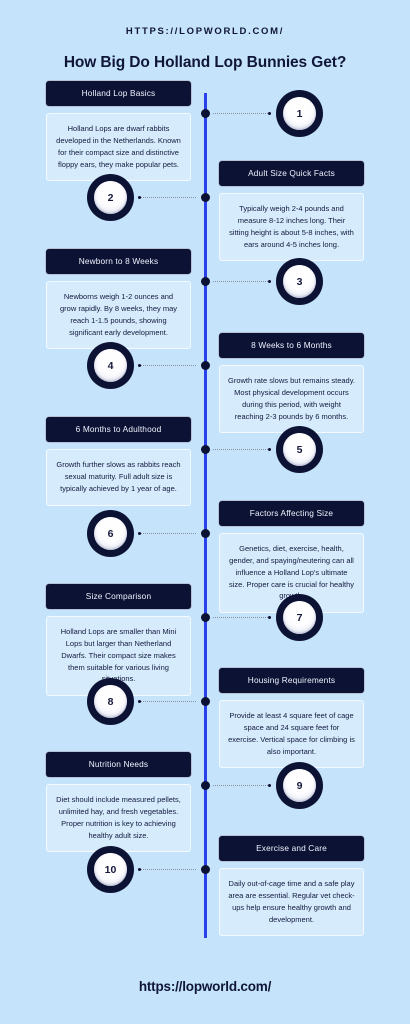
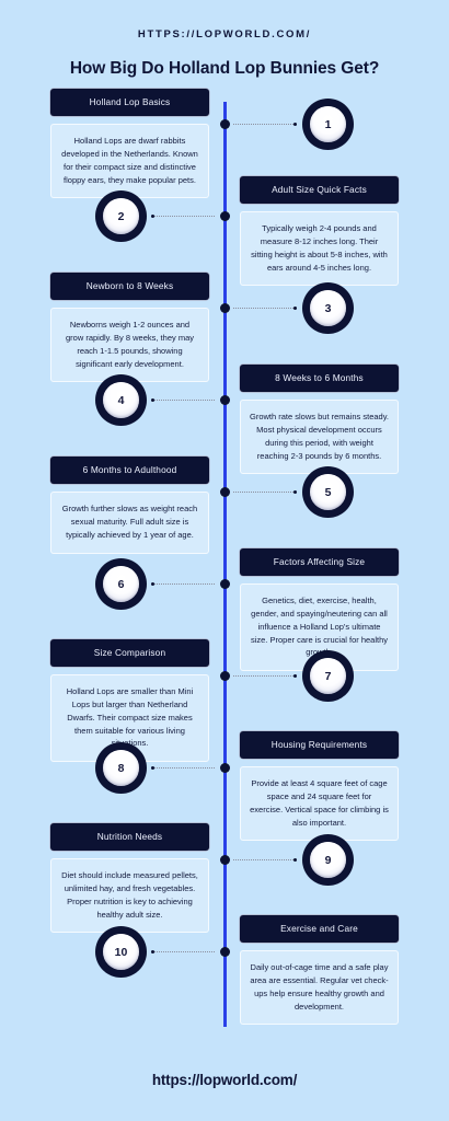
  HTTPS://LOPWORLD.COM/
  How Big Do Holland Lop Bunnies Get?
  Holland Lop Basics
  Holland Lops are dwarf rabbits developed in the Netherlands. Known for their compact size and distinctive floppy ears, they make popular pets.
  1
  Adult Size Quick Facts
  Typically weigh 2-4 pounds and measure 8-12 inches long. Their sitting height is about 5-8 inches, with ears around 4-5 inches long.
  2
  Newborn to 8 Weeks
  Newborns weigh 1-2 ounces and grow rapidly. By 8 weeks, they may reach 1-1.5 pounds, showing significant early development.
  3
  8 Weeks to 6 Months
  Growth rate slows but remains steady. Most physical development occurs during this period, with weight reaching 2-3 pounds by 6 months.
  4
  6 Months to Adulthood
- Growth further slows as rabbits reach sexual maturity. Full adult size is typically achieved by 1 year of age.
+ Growth further slows as weight reach sexual maturity. Full adult size is typically achieved by 1 year of age.
  5
  Factors Affecting Size
  Genetics, diet, exercise, health, gender, and spaying/neutering can all influence a Holland Lop's ultimate size. Proper care is crucial for healthy gr
  6
  Size Comparison
  Holland Lops are smaller than Mini Lops but larger than Netherland Dwarfs. Their compact size makes them suitable for various living ions.
  7
  Housing Requirements
  Provide at least 4 square feet of cage space and 24 square feet for exercise. Vertical space for climbing is also important.
  8
  Nutrition Needs
  Diet should include measured pellets, unlimited hay, and fresh vegetables. Proper nutrition is key to achieving healthy adult size.
  9
  Exercise and Care
  Daily out-of-cage time and a safe play area are essential. Regular vet check-ups help ensure healthy growth and development.
  10
  https://lopworld.com/
